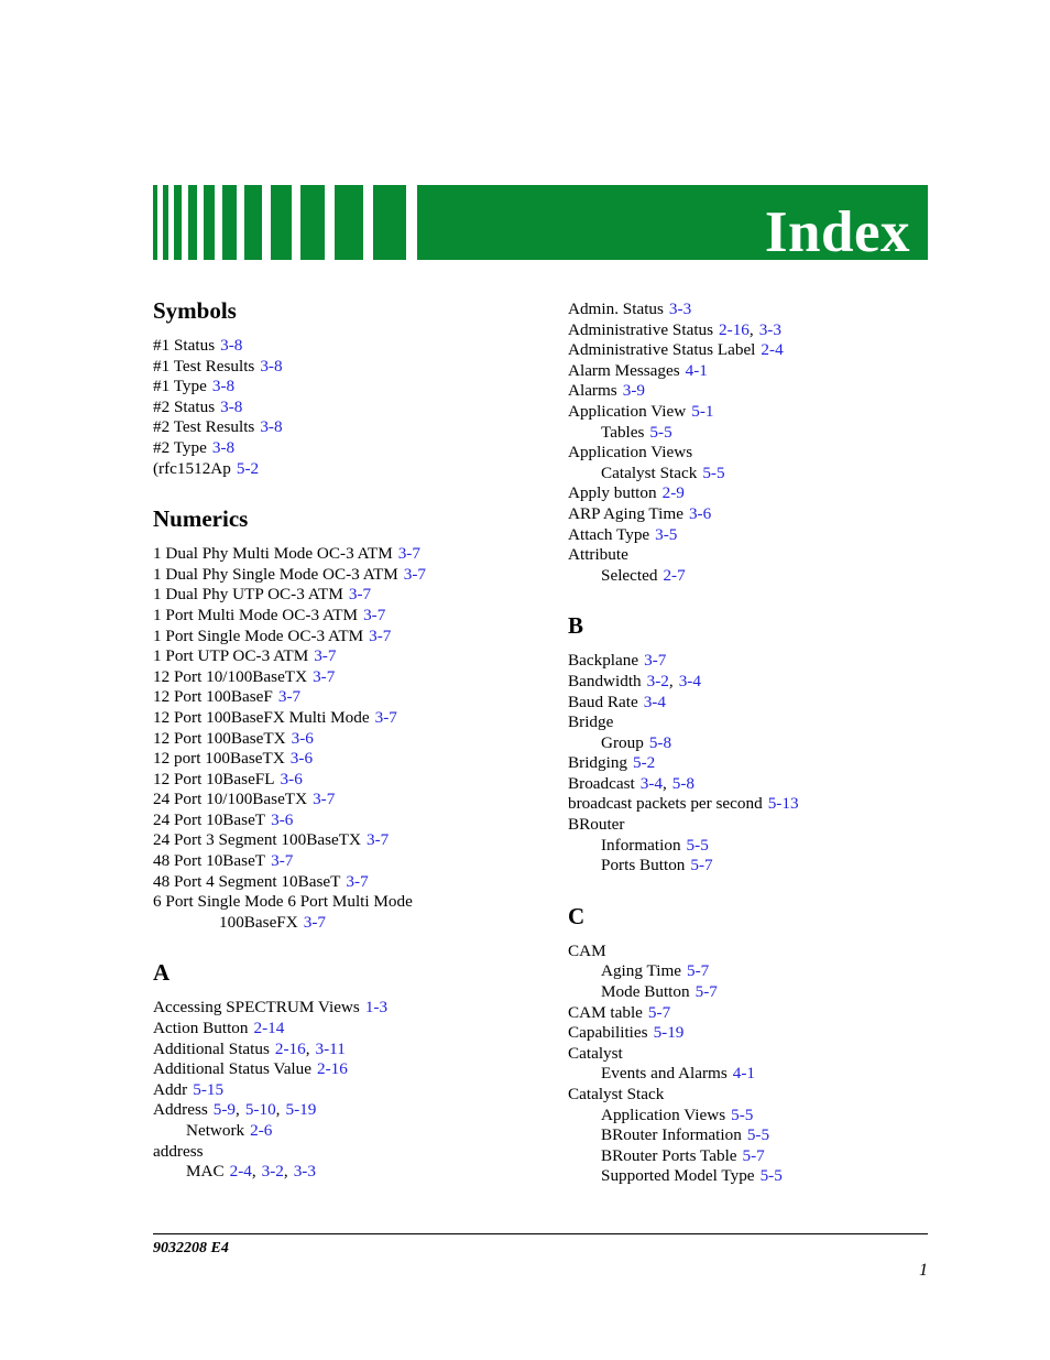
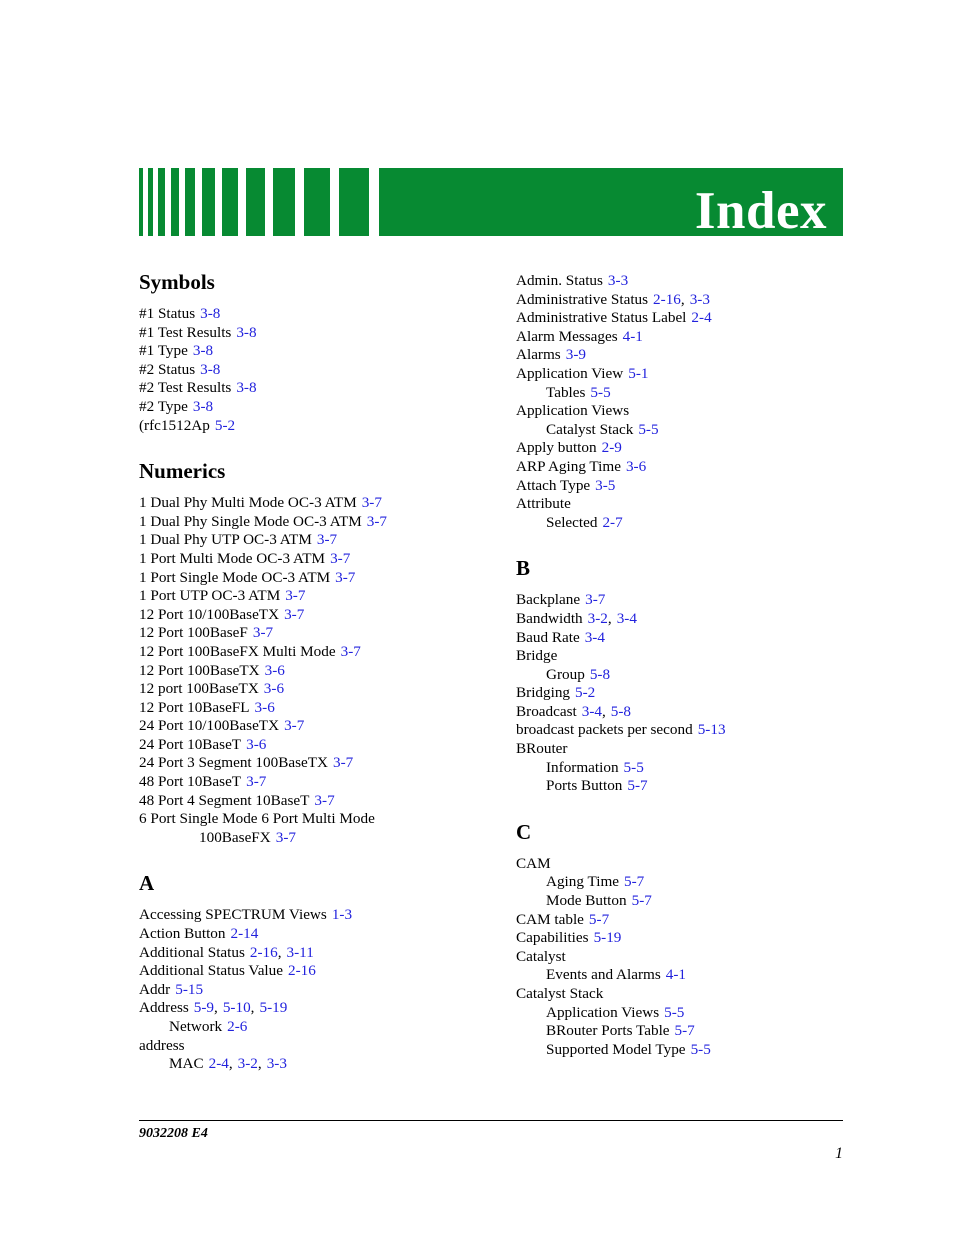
  Index
  Symbols
  #1 Status 3-8
  #1 Test Results 3-8
  #1 Type 3-8
  #2 Status 3-8
  #2 Test Results 3-8
  #2 Type 3-8
  (rfc1512Ap 5-2
  Numerics
  1 Dual Phy Multi Mode OC-3 ATM 3-7
  1 Dual Phy Single Mode OC-3 ATM 3-7
  1 Dual Phy UTP OC-3 ATM 3-7
  1 Port Multi Mode OC-3 ATM 3-7
  1 Port Single Mode OC-3 ATM 3-7
  1 Port UTP OC-3 ATM 3-7
  12 Port 10/100BaseTX 3-7
  12 Port 100BaseF 3-7
  12 Port 100BaseFX Multi Mode 3-7
  12 Port 100BaseTX 3-6
  12 port 100BaseTX 3-6
  12 Port 10BaseFL 3-6
  24 Port 10/100BaseTX 3-7
  24 Port 10BaseT 3-6
  24 Port 3 Segment 100BaseTX 3-7
  48 Port 10BaseT 3-7
  48 Port 4 Segment 10BaseT 3-7
  6 Port Single Mode 6 Port Multi Mode
  100BaseFX 3-7
  A
  Accessing SPECTRUM Views 1-3
  Action Button 2-14
  Additional Status 2-16, 3-11
  Additional Status Value 2-16
  Addr 5-15
  Address 5-9, 5-10, 5-19
  Network 2-6
  address
  MAC 2-4, 3-2, 3-3
  Admin. Status 3-3
  Administrative Status 2-16, 3-3
  Administrative Status Label 2-4
  Alarm Messages 4-1
  Alarms 3-9
  Application View 5-1
  Tables 5-5
  Application Views
  Catalyst Stack 5-5
  Apply button 2-9
  ARP Aging Time 3-6
  Attach Type 3-5
  Attribute
  Selected 2-7
  B
  Backplane 3-7
  Bandwidth 3-2, 3-4
  Baud Rate 3-4
  Bridge
  Group 5-8
  Bridging 5-2
  Broadcast 3-4, 5-8
  broadcast packets per second 5-13
  BRouter
  Information 5-5
  Ports Button 5-7
  C
  CAM
  Aging Time 5-7
  Mode Button 5-7
  CAM table 5-7
  Capabilities 5-19
  Catalyst
  Events and Alarms 4-1
  Catalyst Stack
  Application Views 5-5
- BRouter Information 5-5
  BRouter Ports Table 5-7
  Supported Model Type 5-5
  9032208 E4
  1
